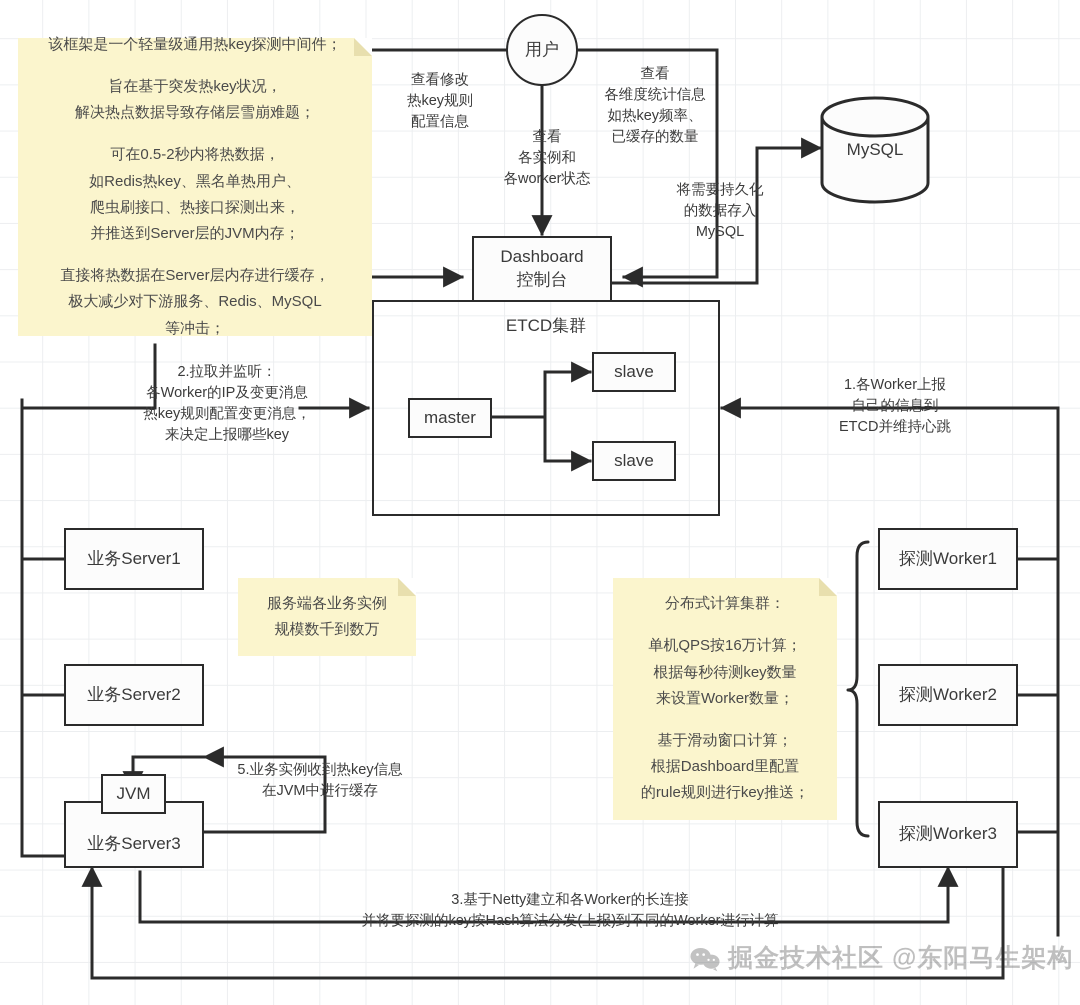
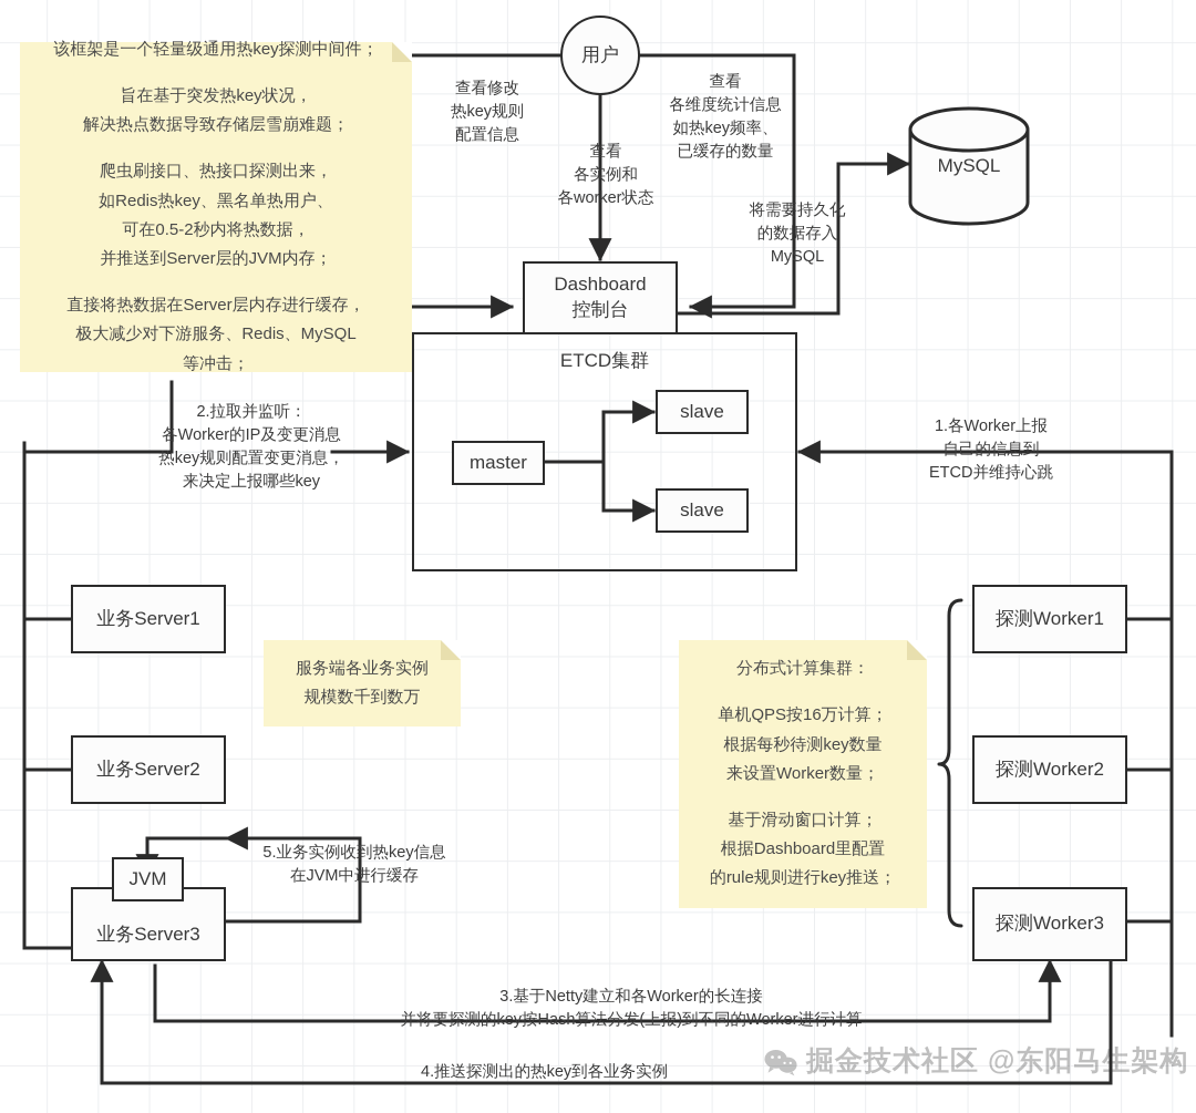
  用户
  Dashboard
  控制台
  MySQL
  ETCD集群
  master
  slave
  slave
  业务Server1
  业务Server2
  业务Server3
  JVM
  探测Worker1
  探测Worker2
  探测Worker3
  查看修改
  热key规则
  配置信息
  查看
  各实例和
  各worker状态
  查看
  各维度统计信息
  如热key频率、
  已缓存的数量
  将需要持久化
  的数据存入
  MySQL
  1.各Worker上报
  自己的信息到
  ETCD并维持心跳
  2.拉取并监听：
  各Worker的IP及变更消息
  热key规则配置变更消息，
  来决定上报哪些key
  3.基于Netty建立和各Worker的长连接
  并将要探测的key按Hash算法分发(上报)到不同的Worker进行计算
+ 4.推送探测出的热key到各业务实例
  5.业务实例收到热key信息
  在JVM中进行缓存
  该框架是一个轻量级通用热key探测中间件；
  旨在基于突发热key状况，
  解决热点数据导致存储层雪崩难题；
- 可在0.5-2秒内将热数据，
+ 爬虫刷接口、热接口探测出来，
  如Redis热key、黑名单热用户、
- 爬虫刷接口、热接口探测出来，
+ 可在0.5-2秒内将热数据，
  并推送到Server层的JVM内存；
  直接将热数据在Server层内存进行缓存，
  极大减少对下游服务、Redis、MySQL
  等冲击；
  服务端各业务实例
  规模数千到数万
  分布式计算集群：
  单机QPS按16万计算；
  根据每秒待测key数量
  来设置Worker数量；
  基于滑动窗口计算；
  根据Dashboard里配置
  的rule规则进行key推送；
  掘金技术社区 @东阳马生架构
